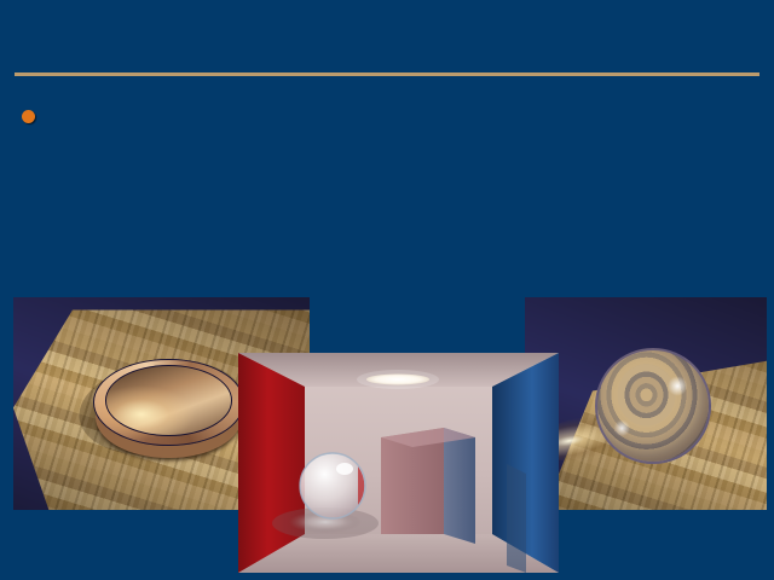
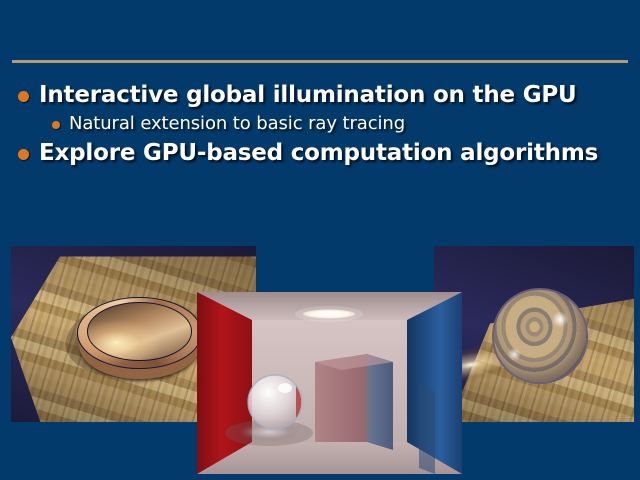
+ Interactive global illumination on the GPU
+ Natural extension to basic ray tracing
+ Explore GPU-based computation algorithms
